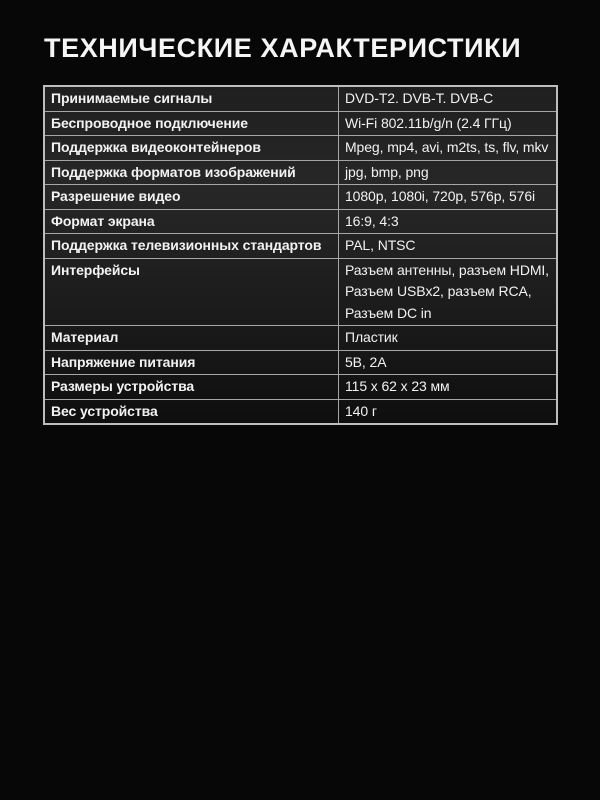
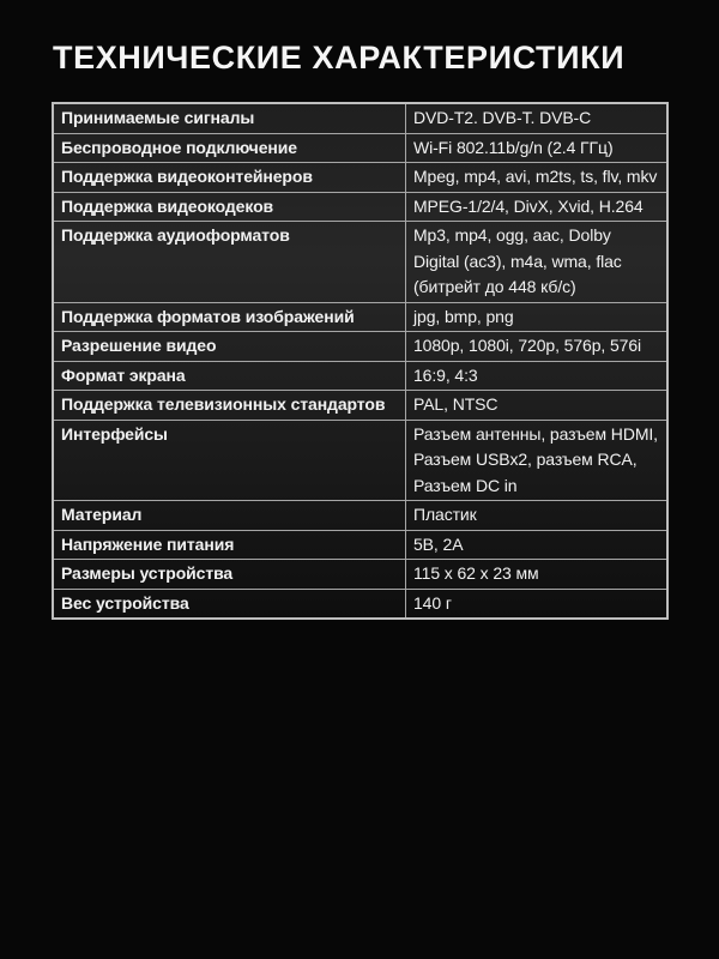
  ТЕХНИЧЕСКИЕ ХАРАКТЕРИСТИКИ
  Принимаемые сигналы	DVD-T2. DVB-T. DVB-C
  Беспроводное подключение	Wi-Fi 802.11b/g/n (2.4 ГГц)
  Поддержка видеоконтейнеров	Mpeg, mp4, avi, m2ts, ts, flv, mkv
+ Поддержка видеокодеков	MPEG-1/2/4, DivX, Xvid, H.264
+ Поддержка аудиоформатов	Mp3, mp4, ogg, aac, Dolby Digital (ac3), m4a, wma, flac (битрейт до 448 кб/с)
  Поддержка форматов изображений	jpg, bmp, png
  Разрешение видео	1080p, 1080i, 720p, 576p, 576i
  Формат экрана	16:9, 4:3
  Поддержка телевизионных стандартов	PAL, NTSC
  Интерфейсы	Разъем антенны, разъем HDMI, Разъем USBx2, разъем RCA, Разъем DC in
  Материал	Пластик
  Напряжение питания	5В, 2А
  Размеры устройства	115 x 62 x 23 мм
  Вес устройства	140 г
